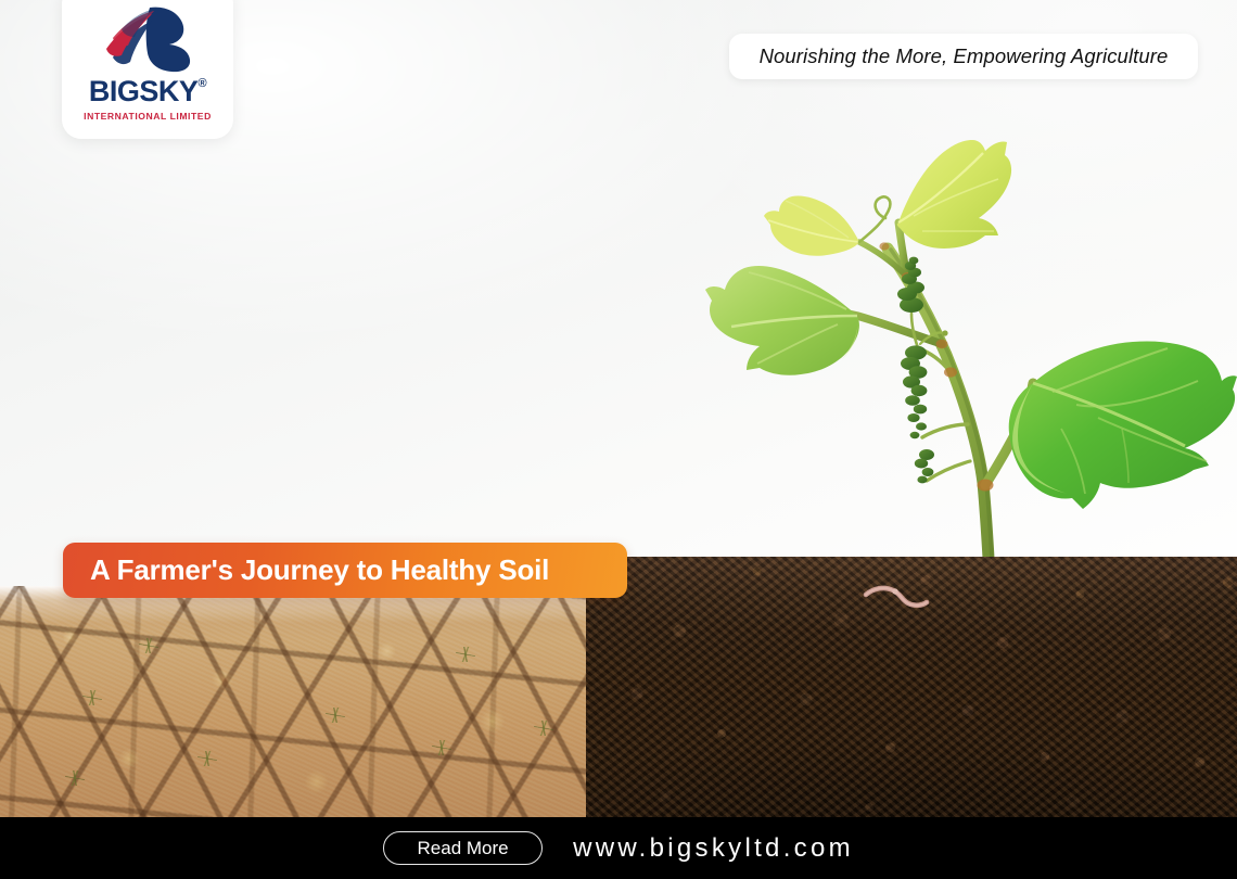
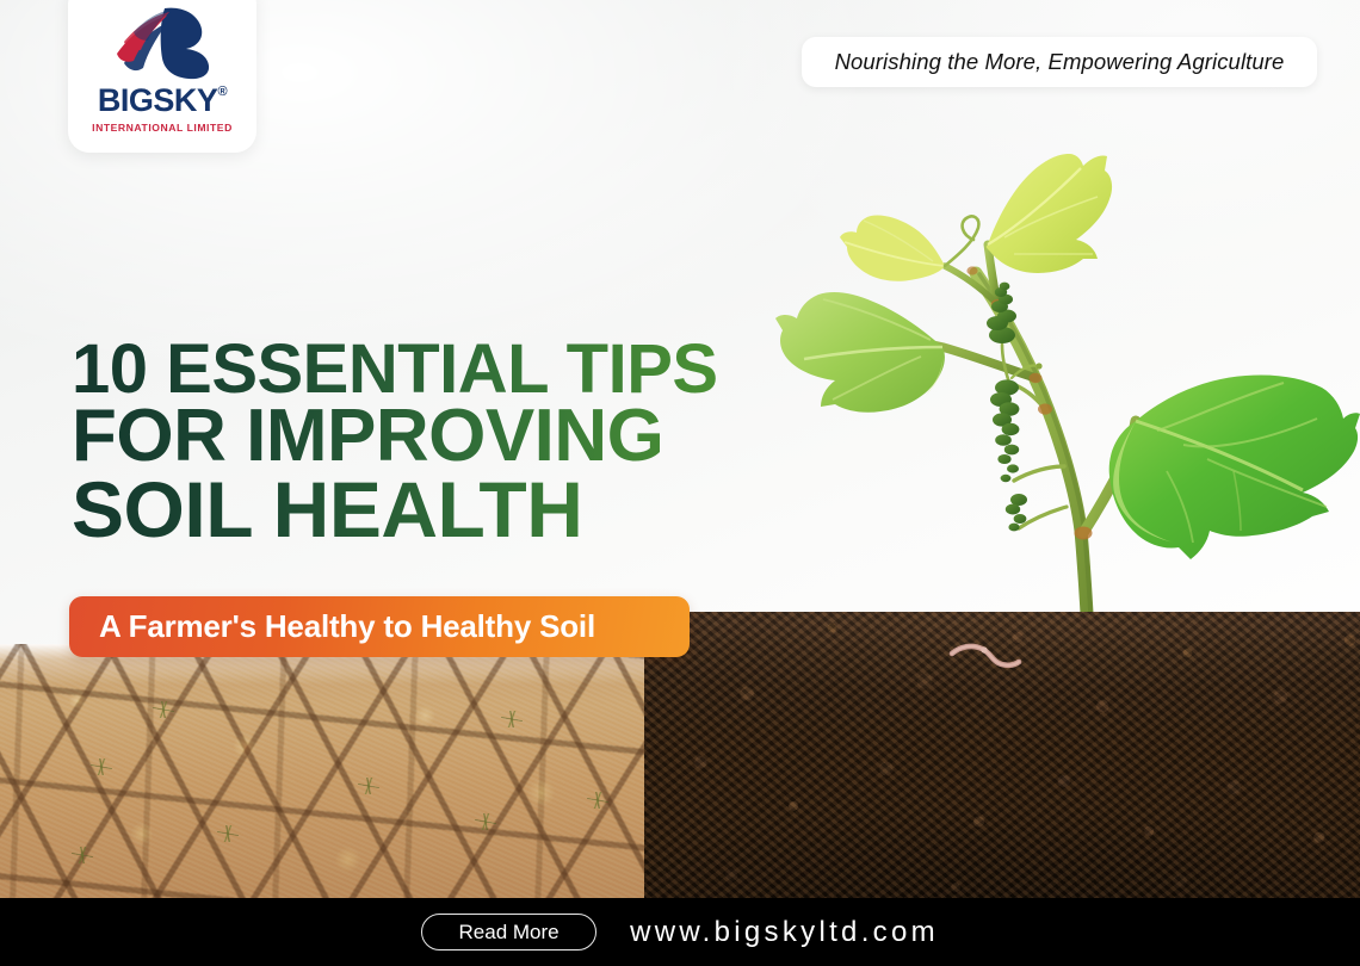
  BIGSKY
  ®
  INTERNATIONAL LIMITED
  Nourishing the More, Empowering Agriculture
+ 10 ESSENTIAL TIPS
+ FOR IMPROVING
+ SOIL HEALTH
- A Farmer's Journey to Healthy Soil
+ A Farmer's Healthy to Healthy Soil
  Read More
  www.bigskyltd.com
